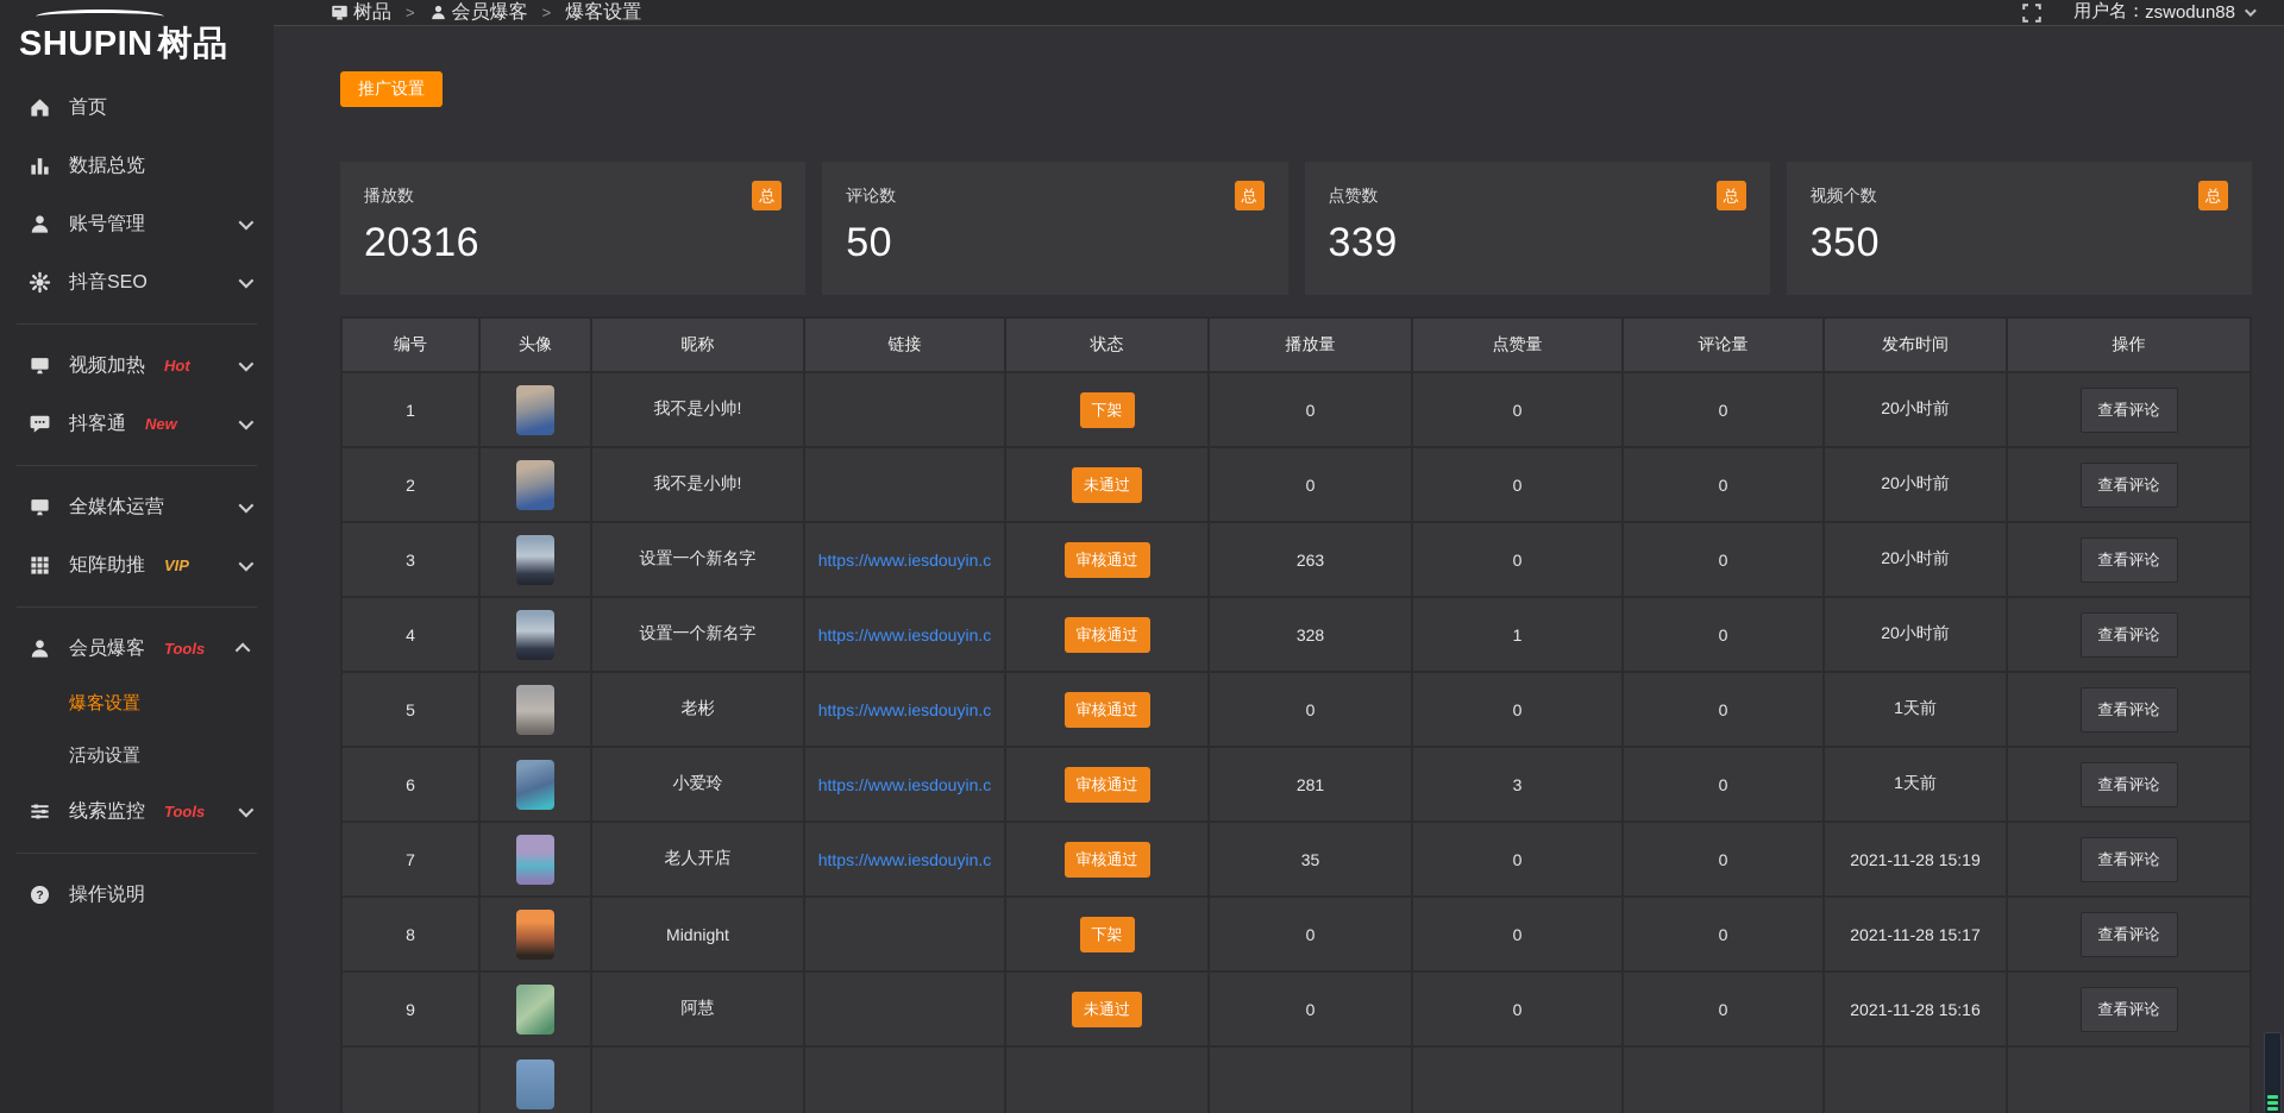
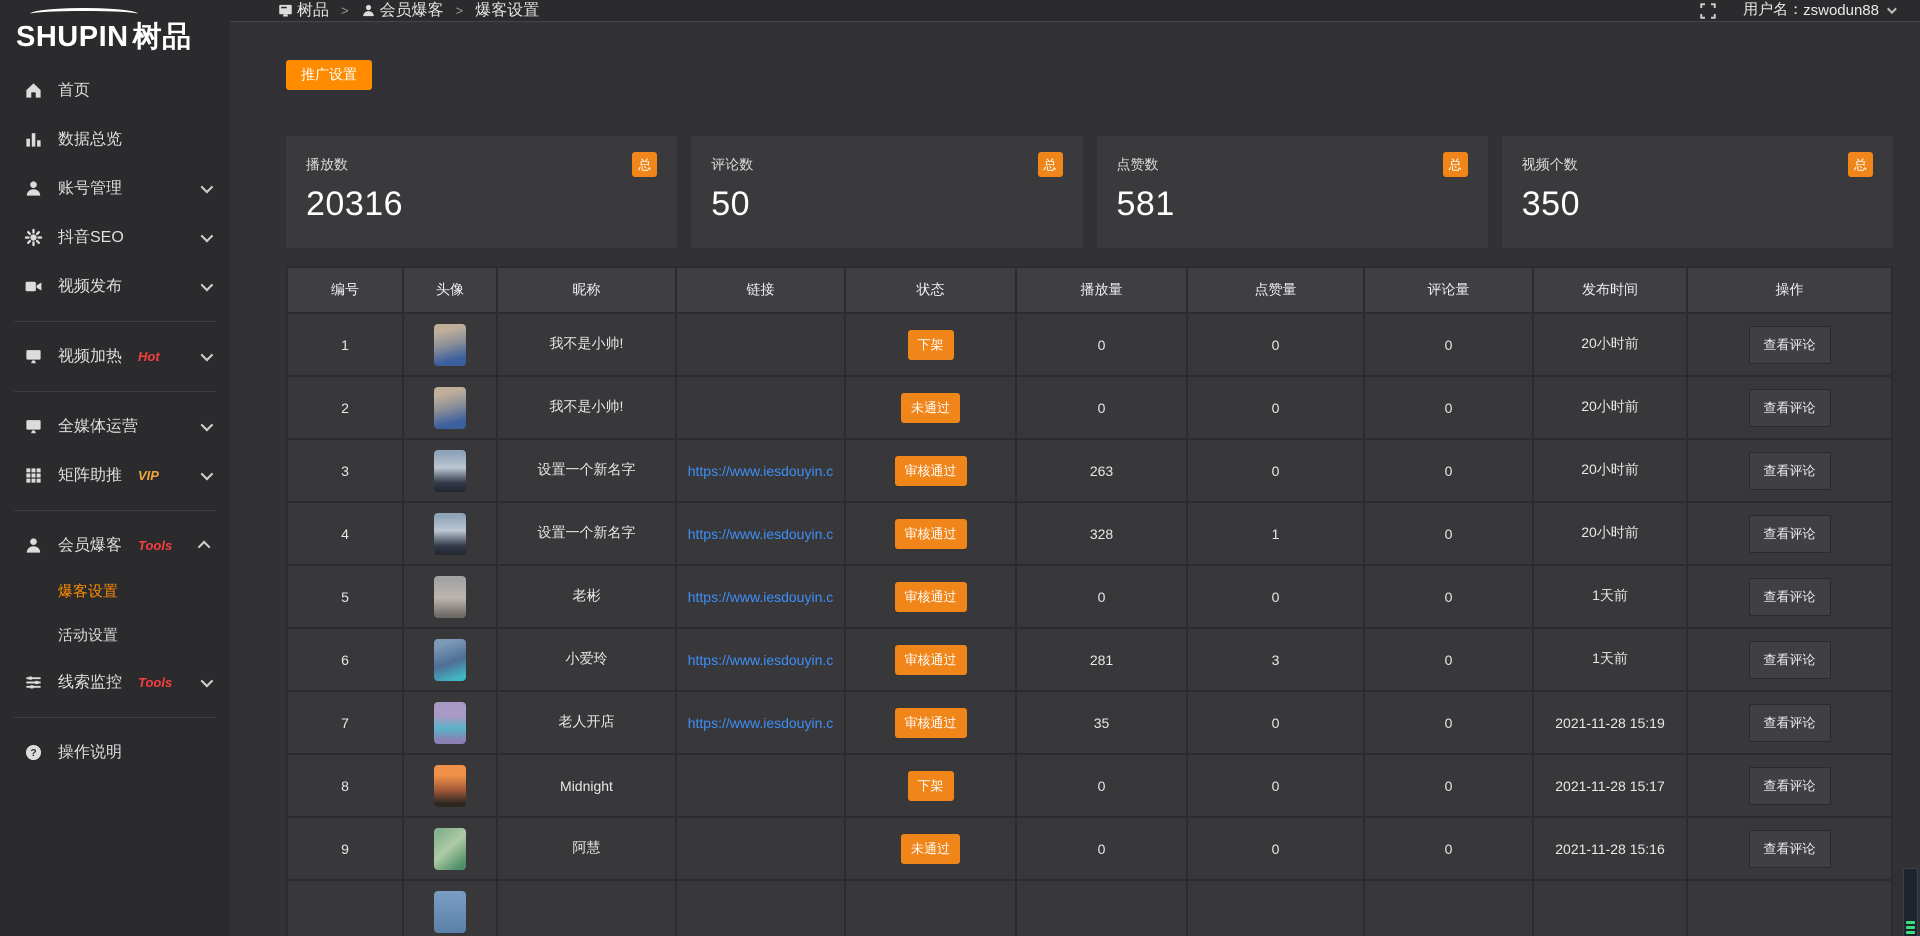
  SHUPIN 树品
  首页
  数据总览
  账号管理
  抖音SEO
+ 视频发布
  视频加热
  Hot
- 抖客通
- New
  全媒体运营
  矩阵助推
  VIP
  会员爆客
  Tools
  爆客设置
  活动设置
  线索监控
  Tools
  ?
  操作说明
  树品
  >
  会员爆客
  >
  爆客设置
  用户名：
  zswodun88
  推广设置
  播放数
  总
  20316
  评论数
  总
  50
  点赞数
  总
- 339
+ 581
  视频个数
  总
  350
  编号	头像	昵称	链接	状态	播放量	点赞量	评论量	发布时间	操作
  1		我不是小帅!		下架	0	0	0	20小时前	查看评论
  2		我不是小帅!		未通过	0	0	0	20小时前	查看评论
  3		设置一个新名字	https://www.iesdouyin.c	审核通过	263	0	0	20小时前	查看评论
  4		设置一个新名字	https://www.iesdouyin.c	审核通过	328	1	0	20小时前	查看评论
  5		老彬	https://www.iesdouyin.c	审核通过	0	0	0	1天前	查看评论
  6		小爱玲	https://www.iesdouyin.c	审核通过	281	3	0	1天前	查看评论
  7		老人开店	https://www.iesdouyin.c	审核通过	35	0	0	2021-11-28 15:19	查看评论
  8		Midnight		下架	0	0	0	2021-11-28 15:17	查看评论
  9		阿慧		未通过	0	0	0	2021-11-28 15:16	查看评论
